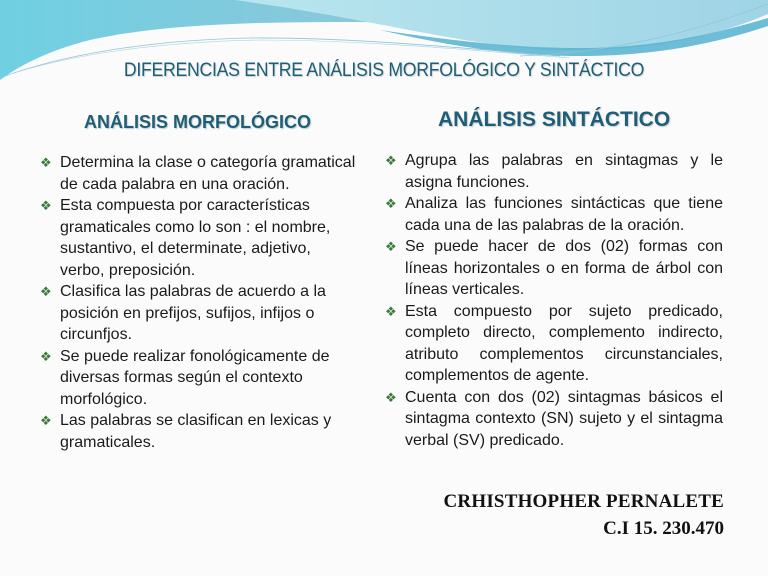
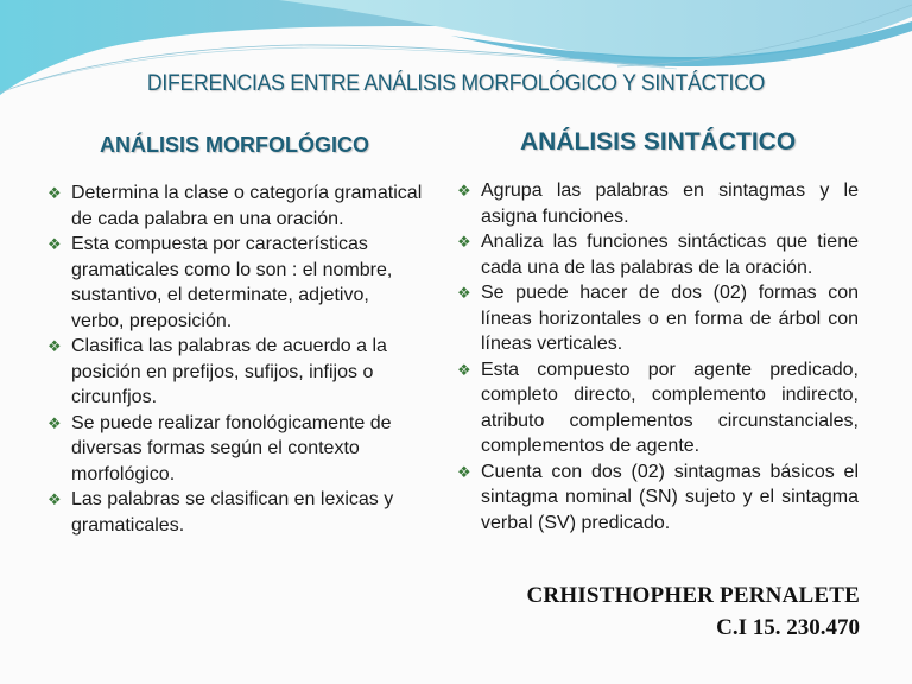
  DIFERENCIAS ENTRE ANÁLISIS MORFOLÓGICO Y SINTÁCTICO
  ANÁLISIS MORFOLÓGICO
  ANÁLISIS SINTÁCTICO
  ❖
  Determina la clase o categoría gramatical de cada palabra en una oración.
  ❖
  Esta compuesta por características gramaticales como lo son : el nombre, sustantivo, el determinate, adjetivo, verbo, preposición.
  ❖
  Clasifica las palabras de acuerdo a la posición en prefijos, sufijos, infijos o circunfjos.
  ❖
  Se puede realizar fonológicamente de diversas formas según el contexto morfológico.
  ❖
  Las palabras se clasifican en lexicas y gramaticales.
  ❖
  Agrupa las palabras en sintagmas y le asigna funciones.
  ❖
  Analiza las funciones sintácticas que tiene cada una de las palabras de la oración.
  ❖
  Se puede hacer de dos (02) formas con líneas horizontales o en forma de árbol con líneas verticales.
  ❖
- Esta compuesto por sujeto predicado, completo directo, complemento indirecto, atributo complementos circunstanciales, complementos de agente.
+ Esta compuesto por agente predicado, completo directo, complemento indirecto, atributo complementos circunstanciales, complementos de agente.
  ❖
- Cuenta con dos (02) sintagmas básicos el sintagma contexto (SN) sujeto y el sintagma verbal (SV) predicado.
+ Cuenta con dos (02) sintagmas básicos el sintagma nominal (SN) sujeto y el sintagma verbal (SV) predicado.
  CRHISTHOPHER PERNALETE
  C.I 15. 230.470
